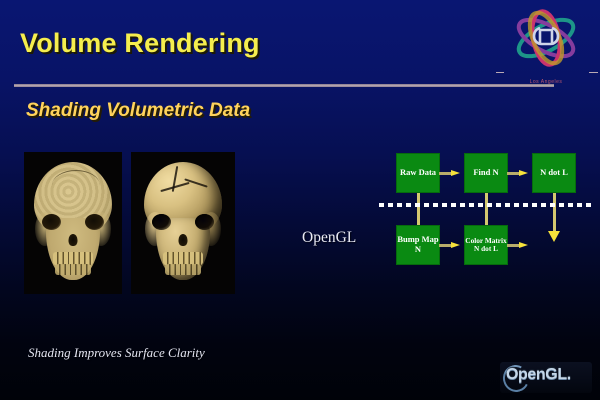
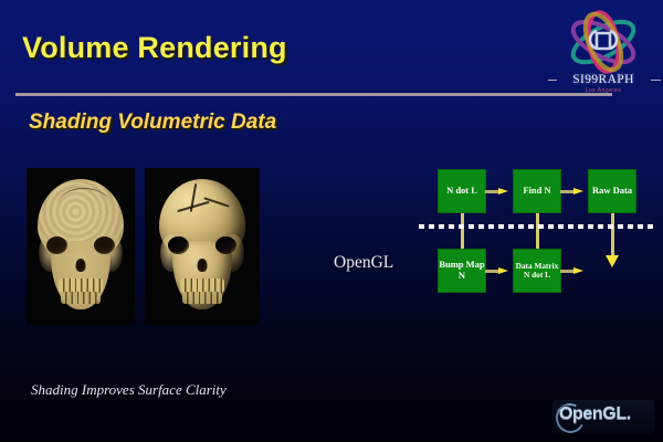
  Volume Rendering
  Shading Volumetric Data
  OpenGL
- Raw Data
+ N dot L
  Find N
- N dot L
+ Raw Data
  Bump Map N
- Color Matrix N dot L
+ Data Matrix N dot L
  Shading Improves Surface Clarity
+ SI99RAPH
  OpenGL.
